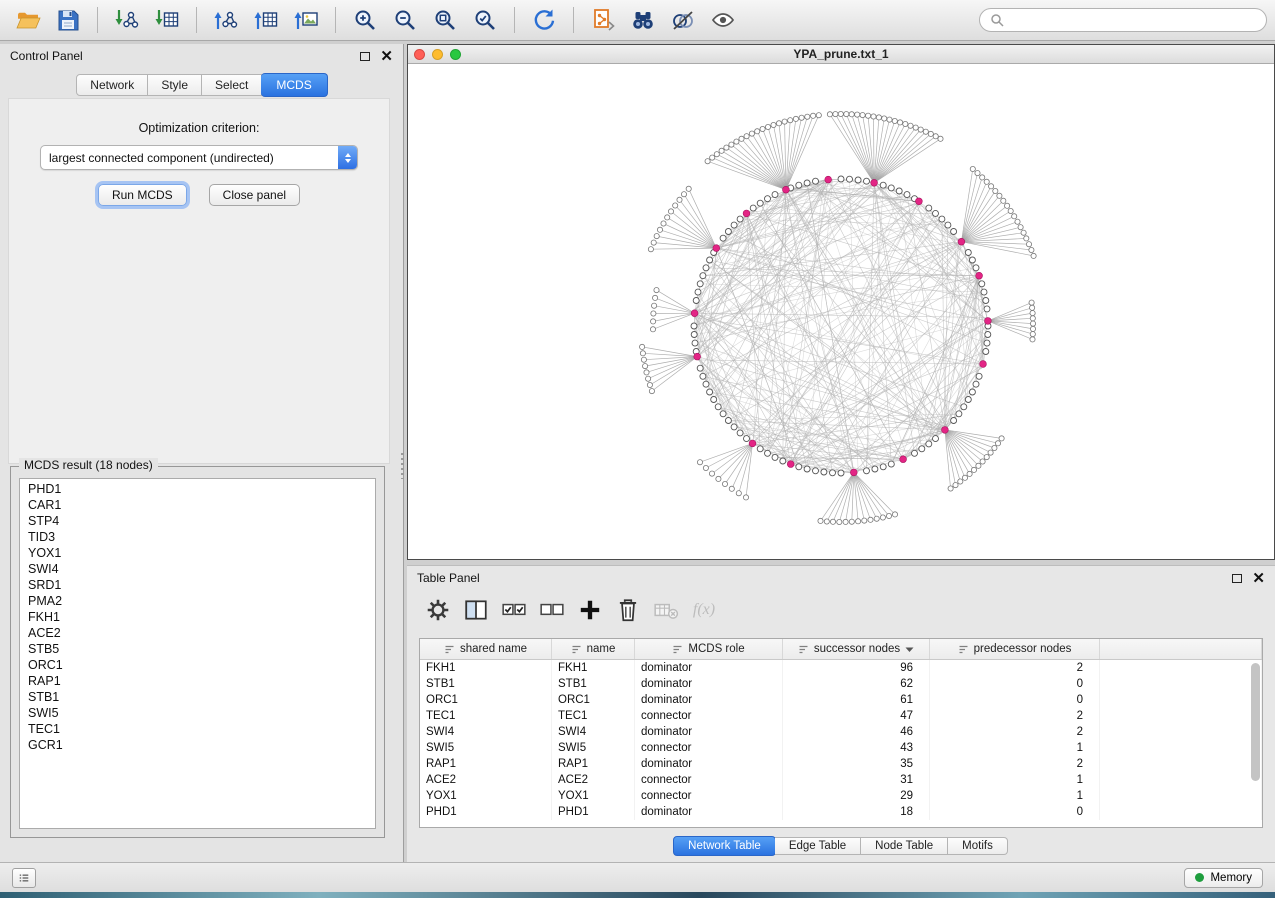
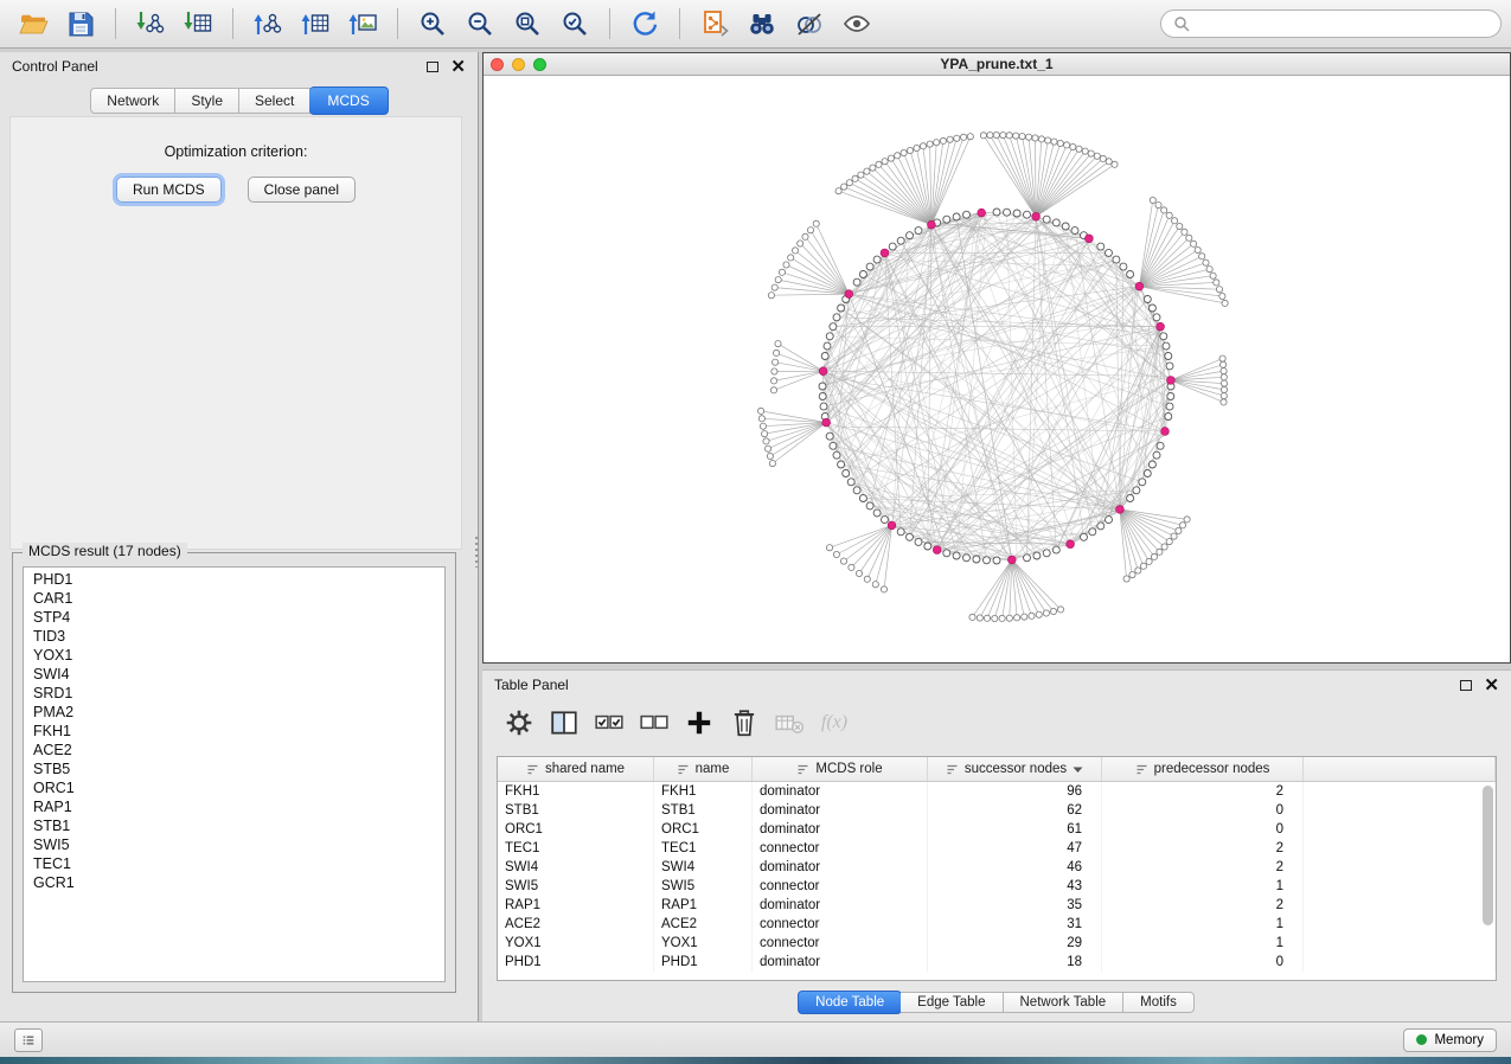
  Control Panel
  ✕
  Network
  Style
  Select
  MCDS
  Optimization criterion:
- largest connected component (undirected)
  Run MCDS
  Close panel
- MCDS result (18 nodes)
+ MCDS result (17 nodes)
  PHD1
  CAR1
  STP4
  TID3
  YOX1
  SWI4
  SRD1
  PMA2
  FKH1
  ACE2
  STB5
  ORC1
  RAP1
  STB1
  SWI5
  TEC1
  GCR1
  YPA_prune.txt_1
  Table Panel
  ✕
  f(x)
  shared name
  name
  MCDS role
  successor nodes
  predecessor nodes
  FKH1
  FKH1
  dominator
  96
  2
  STB1
  STB1
  dominator
  62
  0
  ORC1
  ORC1
  dominator
  61
  0
  TEC1
  TEC1
  connector
  47
  2
  SWI4
  SWI4
  dominator
  46
  2
  SWI5
  SWI5
  connector
  43
  1
  RAP1
  RAP1
  dominator
  35
  2
  ACE2
  ACE2
  connector
  31
  1
  YOX1
  YOX1
  connector
  29
  1
  PHD1
  PHD1
  dominator
  18
  0
- Network Table
+ Node Table
  Edge Table
- Node Table
+ Network Table
  Motifs
  Memory
